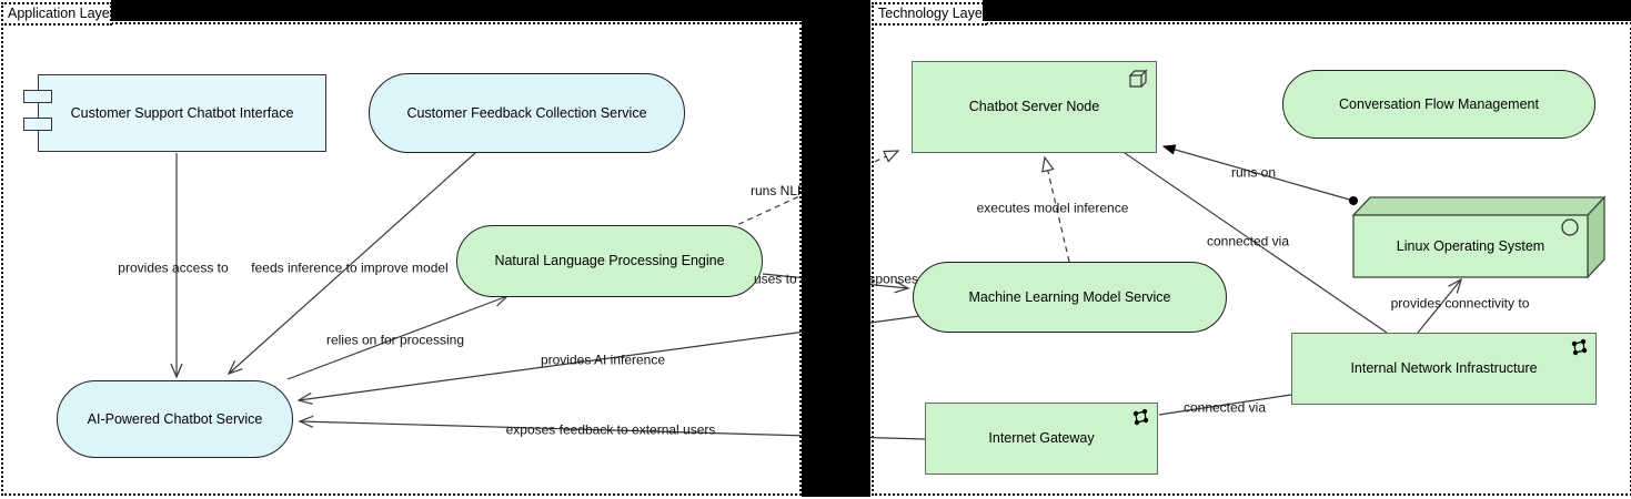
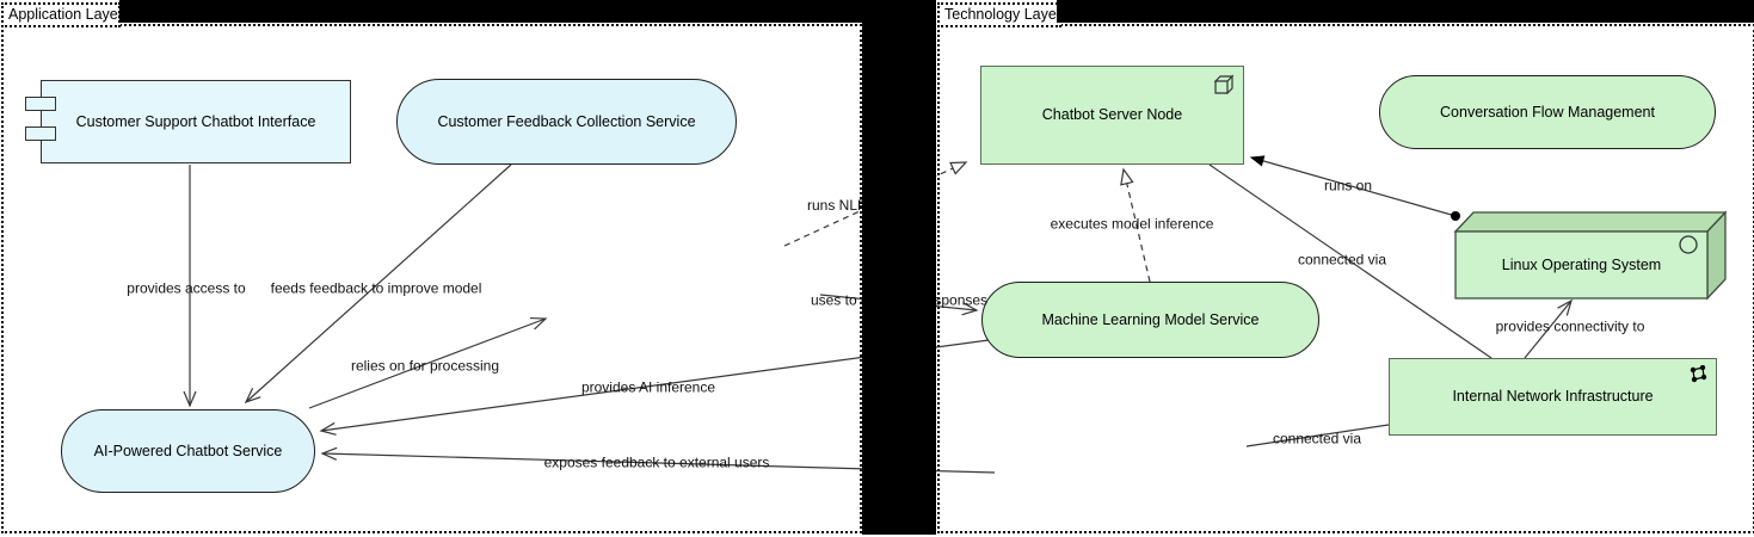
  Application Laye
  Technology Laye
  provides access to
- feeds inference to improve model
+ feeds feedback to improve model
  relies on for processing
  provides AI inference
  exposes feedback to external users
  executes model inference
  runs on
  connected via
  provides connectivity to
  connected via
  Customer Support Chatbot Interface
  Customer Feedback Collection Service
- Natural Language Processing Engine
  AI-Powered Chatbot Service
  Chatbot Server Node
  Conversation Flow Management
  Linux Operating System
  Machine Learning Model Service
  Internal Network Infrastructure
- Internet Gateway
